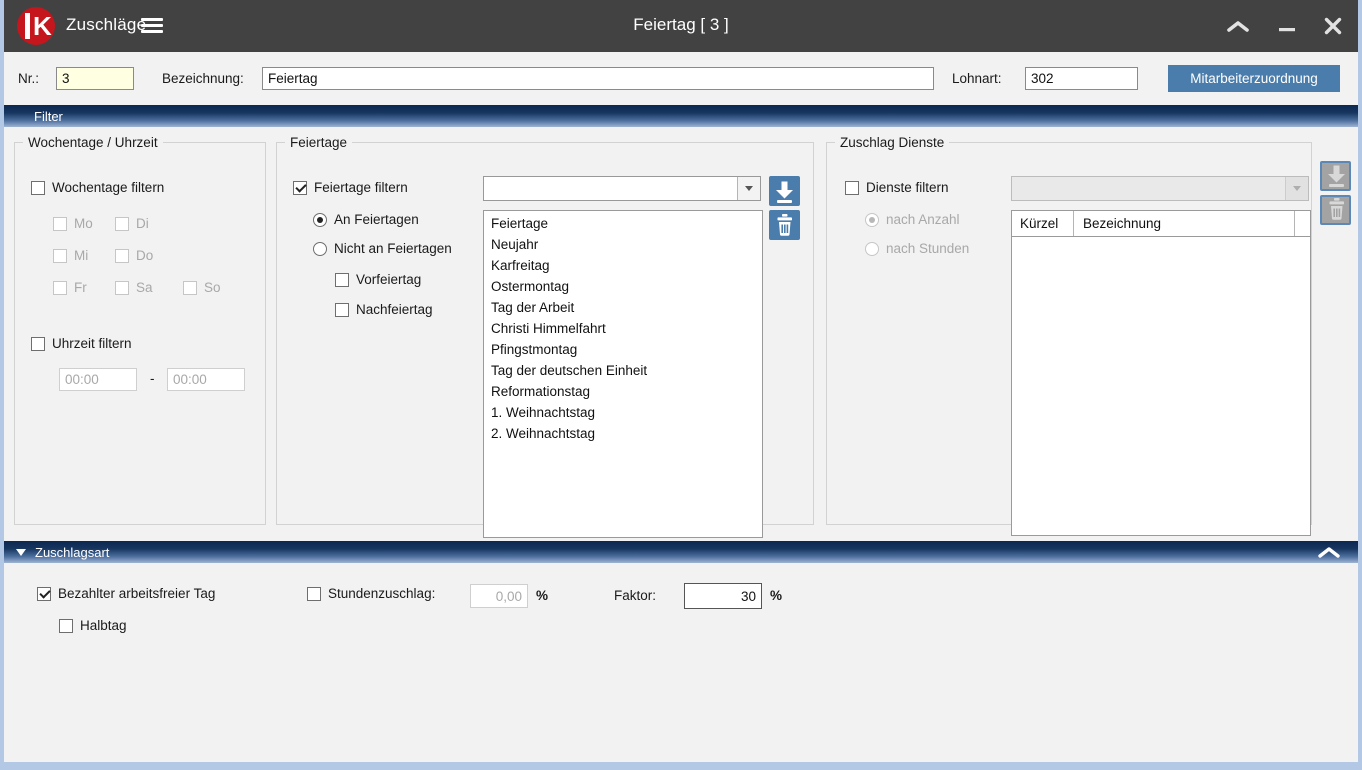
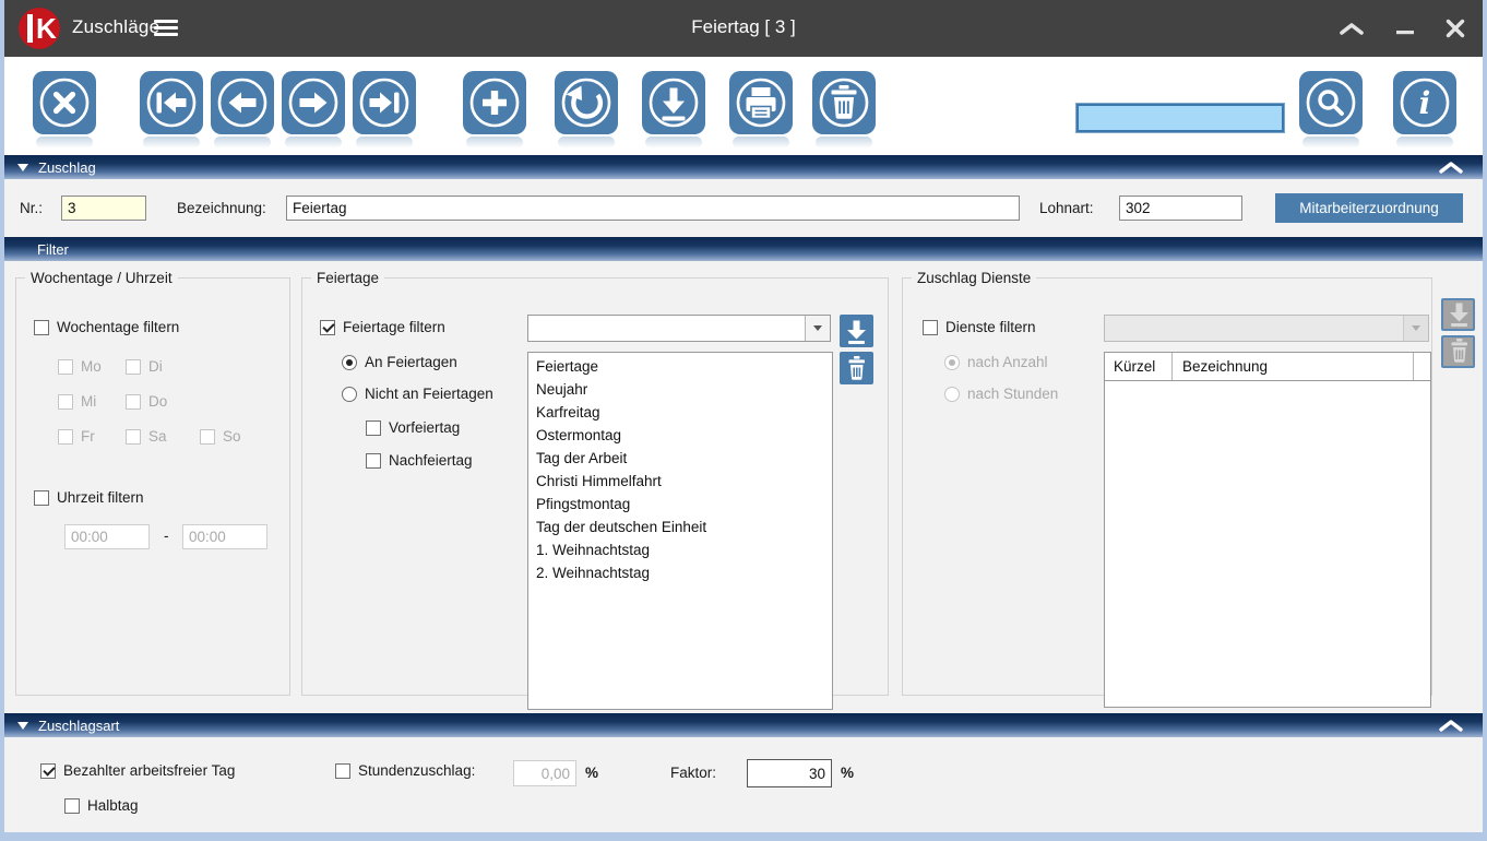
  K
  Zuschläg
  Feiertag [ 3 ]
+ i
+ Zuschlag
  Nr.:
  3
  Bezeichnung:
  Feiertag
  Lohnart:
  302
  Mitarbeiterzuordnung
  Filter
  Wochentage / Uhrzeit
  Wochentage filtern
  Mo
  Di
  Mi
  Do
  Fr
  Sa
  So
  Uhrzeit filtern
  00:00
  -
  00:00
  Feiertage
  Feiertage filtern
  An Feiertagen
  Nicht an Feiertagen
  Vorfeiertag
  Nachfeiertag
  Feiertage
  Neujahr
  Karfreitag
  Ostermontag
  Tag der Arbeit
  Christi Himmelfahrt
  Pfingstmontag
  Tag der deutschen Einheit
- Reformationstag
  1. Weihnachtstag
  2. Weihnachtstag
  Zuschlag Dienste
  Dienste filtern
  nach Anzahl
  nach Stunden
  Kürzel
  Bezeichnung
  Zuschlagsart
  Bezahlter arbeitsfreier Tag
  Halbtag
  Stundenzuschlag:
  0,00
  %
  Faktor:
  30
  %
